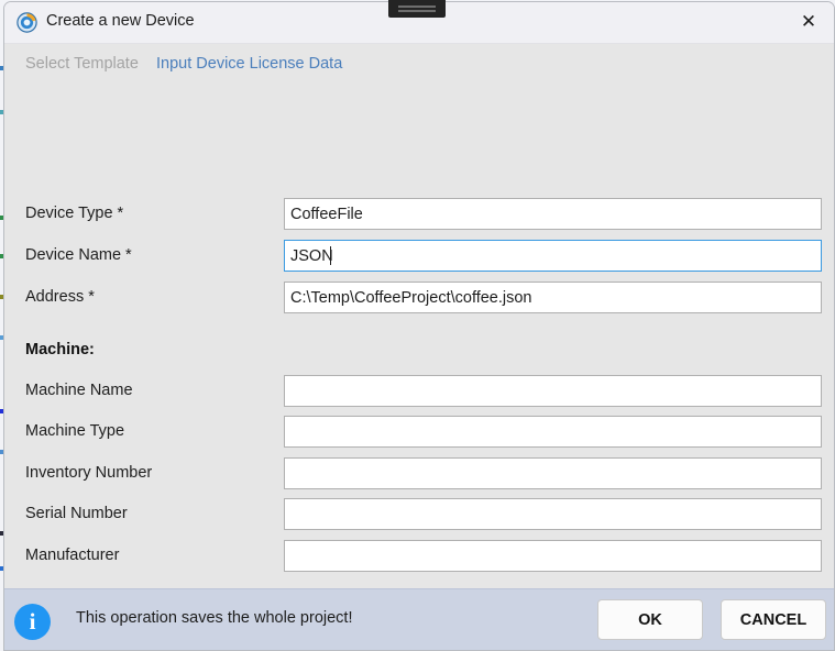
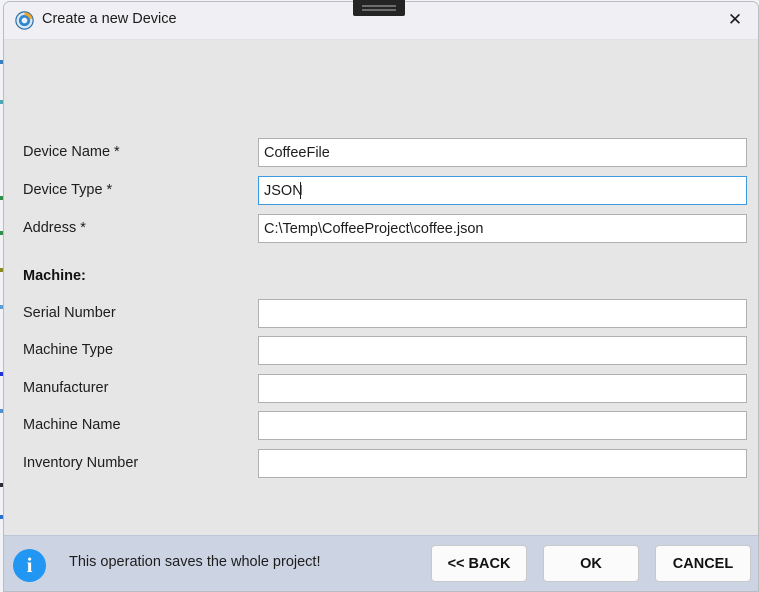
  Create a new Device
  ✕
- Select Template
- Input Device License Data
- Device Type *
+ Device Name *
  CoffeeFile
- Device Name *
+ Device Type *
  JSON
  Address *
  C:\Temp\CoffeeProject\coffee.json
  Machine:
- Machine Name
+ Serial Number
  Machine Type
- Inventory Number
+ Manufacturer
- Serial Number
+ Machine Name
- Manufacturer
+ Inventory Number
  i
  This operation saves the whole project!
+ << BACK
  OK
  CANCEL
